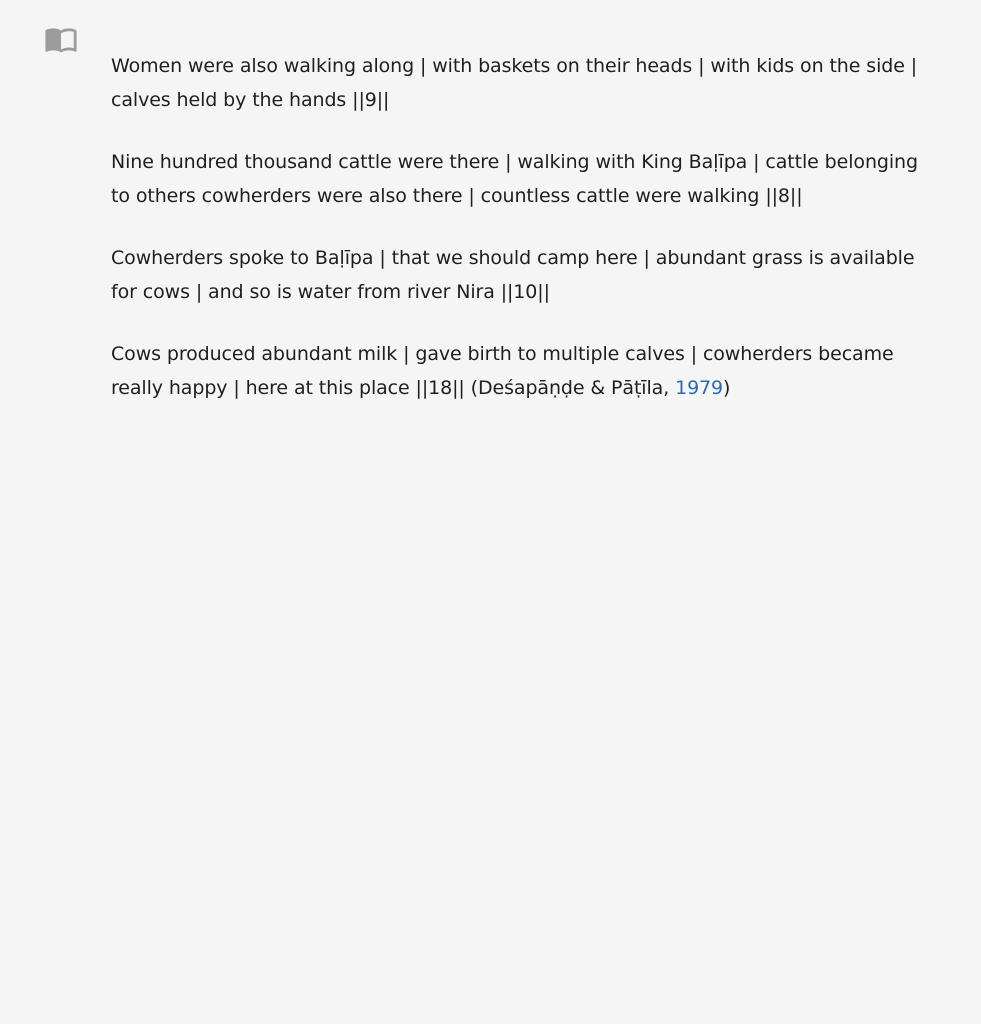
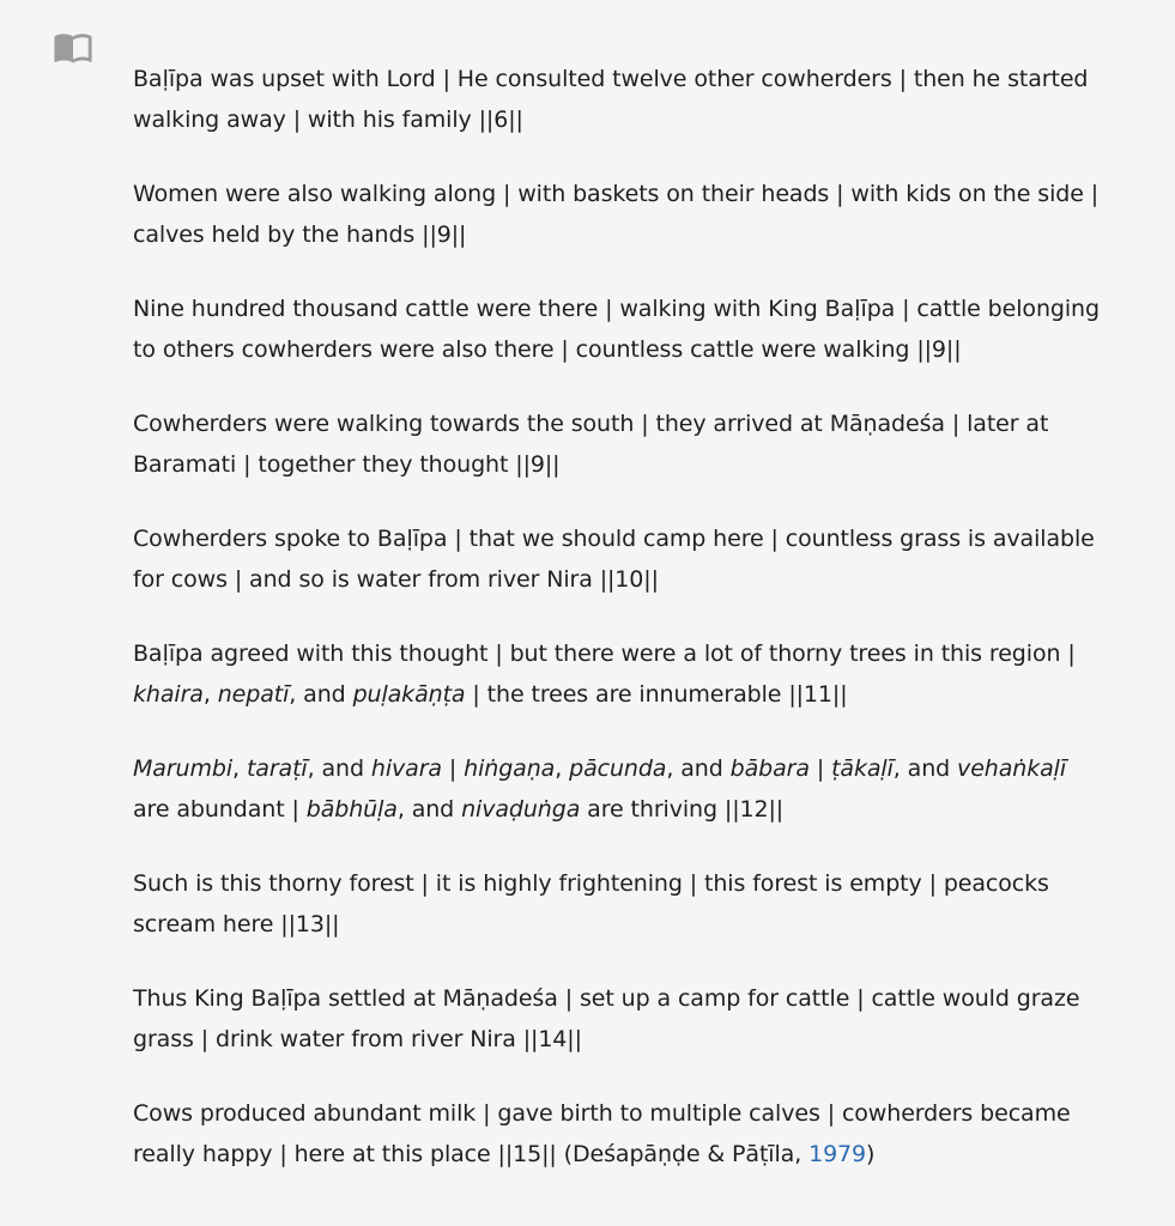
+ Baḷīpa was upset with Lord | He consulted twelve other cowherders | then he started walking away | with his family ||6||
  Women were also walking along | with baskets on their heads | with kids on the side | calves held by the hands ||9||
- Nine hundred thousand cattle were there | walking with King Baḷīpa | cattle belonging to others cowherders were also there | countless cattle were walking ||8||
+ Nine hundred thousand cattle were there | walking with King Baḷīpa | cattle belonging to others cowherders were also there | countless cattle were walking ||9||
+ Cowherders were walking towards the south | they arrived at Māṇadeśa | later at Baramati | together they thought ||9||
- Cowherders spoke to Baḷīpa | that we should camp here | abundant grass is available for cows | and so is water from river Nira ||10||
+ Cowherders spoke to Baḷīpa | that we should camp here | countless grass is available for cows | and so is water from river Nira ||10||
+ Baḷīpa agreed with this thought | but there were a lot of thorny trees in this region | khaira, nepatī, and puḷakāṇṭa | the trees are innumerable ||11||
+ Marumbi, taraṭī, and hivara | hiṅgaṇa, pācunda, and bābara | ṭākaḷī, and vehaṅkaḷī are abundant | bābhūḷa, and nivaḍuṅga are thriving ||12||
+ Such is this thorny forest | it is highly frightening | this forest is empty | peacocks scream here ||13||
+ Thus King Baḷīpa settled at Māṇadeśa | set up a camp for cattle | cattle would graze grass | drink water from river Nira ||14||
- Cows produced abundant milk | gave birth to multiple calves | cowherders became really happy | here at this place ||18|| (Deśapāṇḍe & Pāṭīla, 1979)
+ Cows produced abundant milk | gave birth to multiple calves | cowherders became really happy | here at this place ||15|| (Deśapāṇḍe & Pāṭīla, 1979)
